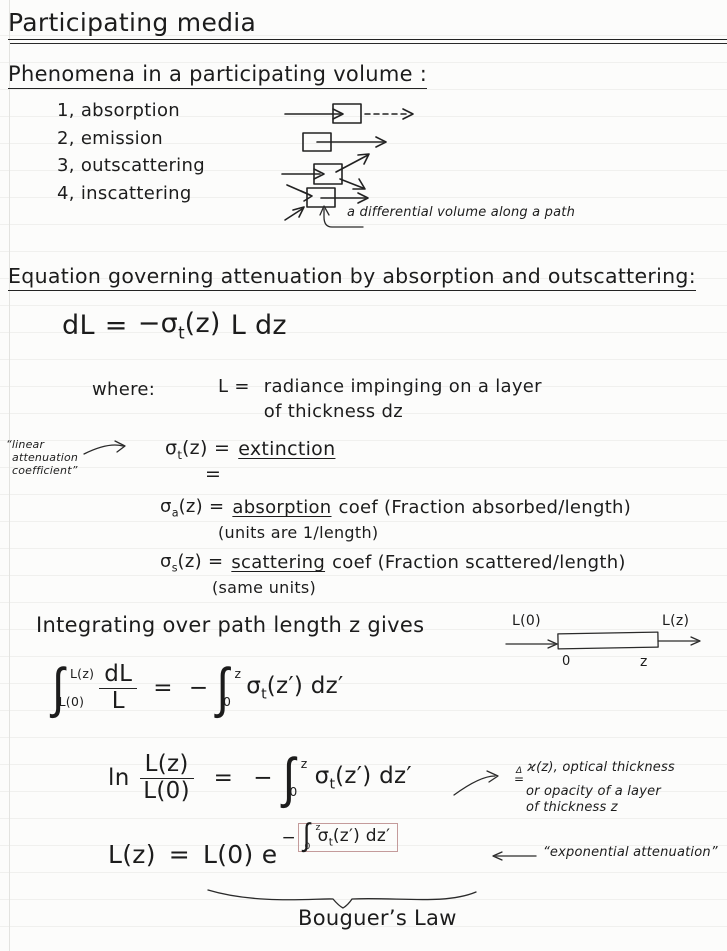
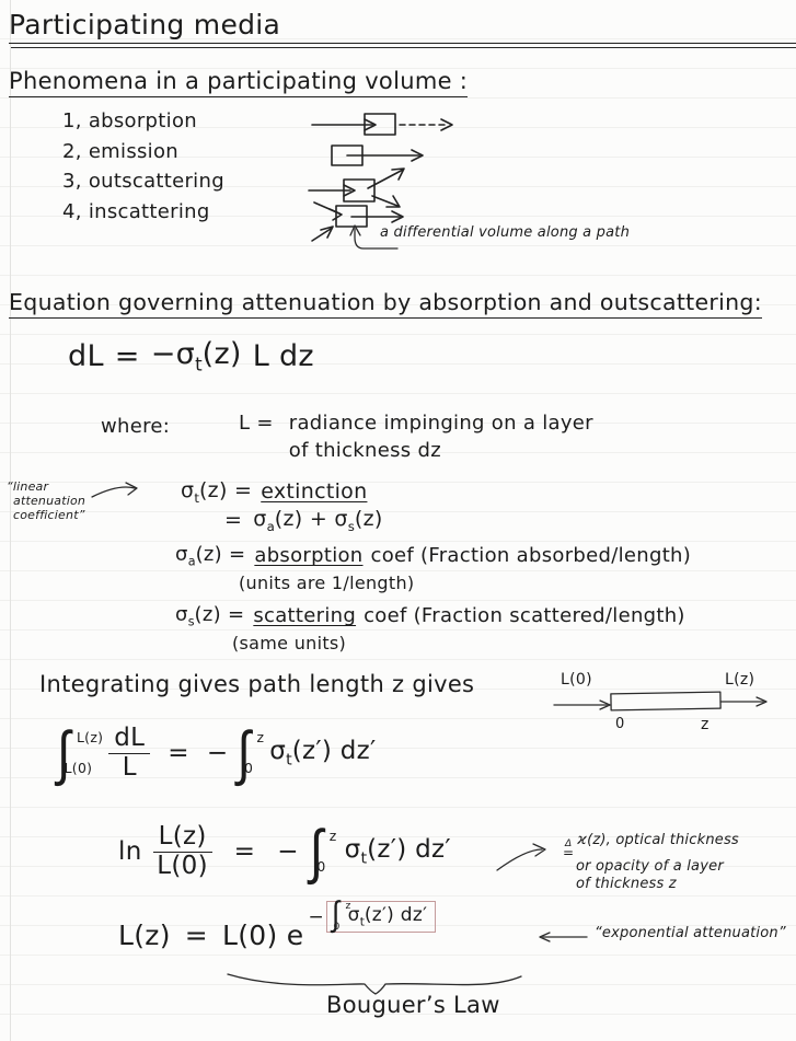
  Participating media
  Phenomena in a participating volume :
  1, absorption
  2, emission
  3, outscattering
  4, inscattering
  a differential volume along a path
  Equation governing attenuation by absorption and outscattering:
  dL
  =
  −σt(z)
  L dz
  where:
  L =
  radiance impinging on a layer
  of thickness dz
  “linear
  attenuation
  coefficient”
  σt(z) =
  extinction
  =
+ σa(z) + σs(z)
  σa(z) =
  absorption
  coef (Fraction absorbed/length)
  (units are 1/length)
  σs(z) =
  scattering
  coef (Fraction scattered/length)
  (same units)
- Integrating over path length z gives
+ Integrating gives path length z gives
  L(0)
  L(z)
  0
  z
  ∫
  L(z)
  L(0)
  dL
  L
  =
  −
  ∫
  z
  0
  σt(z′) dz′
  ln
  L(z)
  L(0)
  =
  −
  ∫
  z
  0
  σt(z′) dz′
  Δ
  =
  ϰ(z), optical thickness
  or opacity of a layer
  of thickness z
  L(z)
  =
  L(0) e
  −
  ∫
  z
  0
  σt(z′) dz′
  “exponential attenuation”
  Bouguer’s Law
